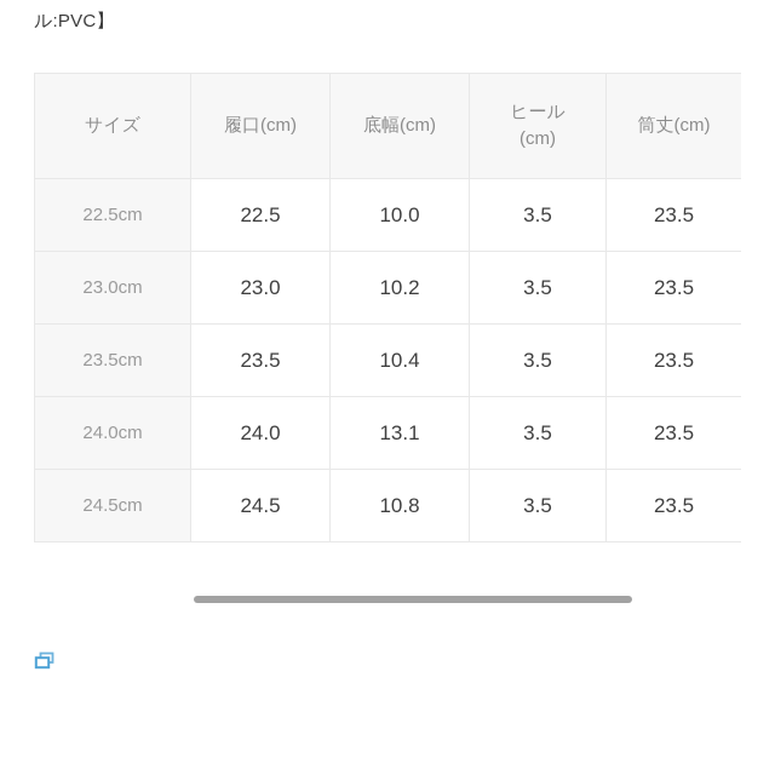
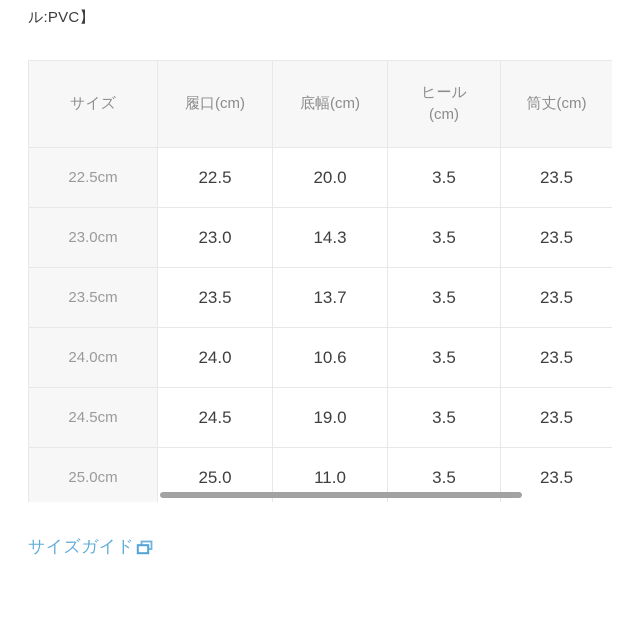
  ル:PVC】
  サイズ	履口(cm)	底幅(cm)	ヒール (cm)	筒丈(cm)
- 22.5cm	22.5	10.0	3.5	23.5
+ 22.5cm	22.5	20.0	3.5	23.5
- 23.0cm	23.0	10.2	3.5	23.5
+ 23.0cm	23.0	14.3	3.5	23.5
- 23.5cm	23.5	10.4	3.5	23.5
+ 23.5cm	23.5	13.7	3.5	23.5
- 24.0cm	24.0	13.1	3.5	23.5
+ 24.0cm	24.0	10.6	3.5	23.5
- 24.5cm	24.5	10.8	3.5	23.5
+ 24.5cm	24.5	19.0	3.5	23.5
+ 25.0cm	25.0	11.0	3.5	23.5
+ サイズガイド
